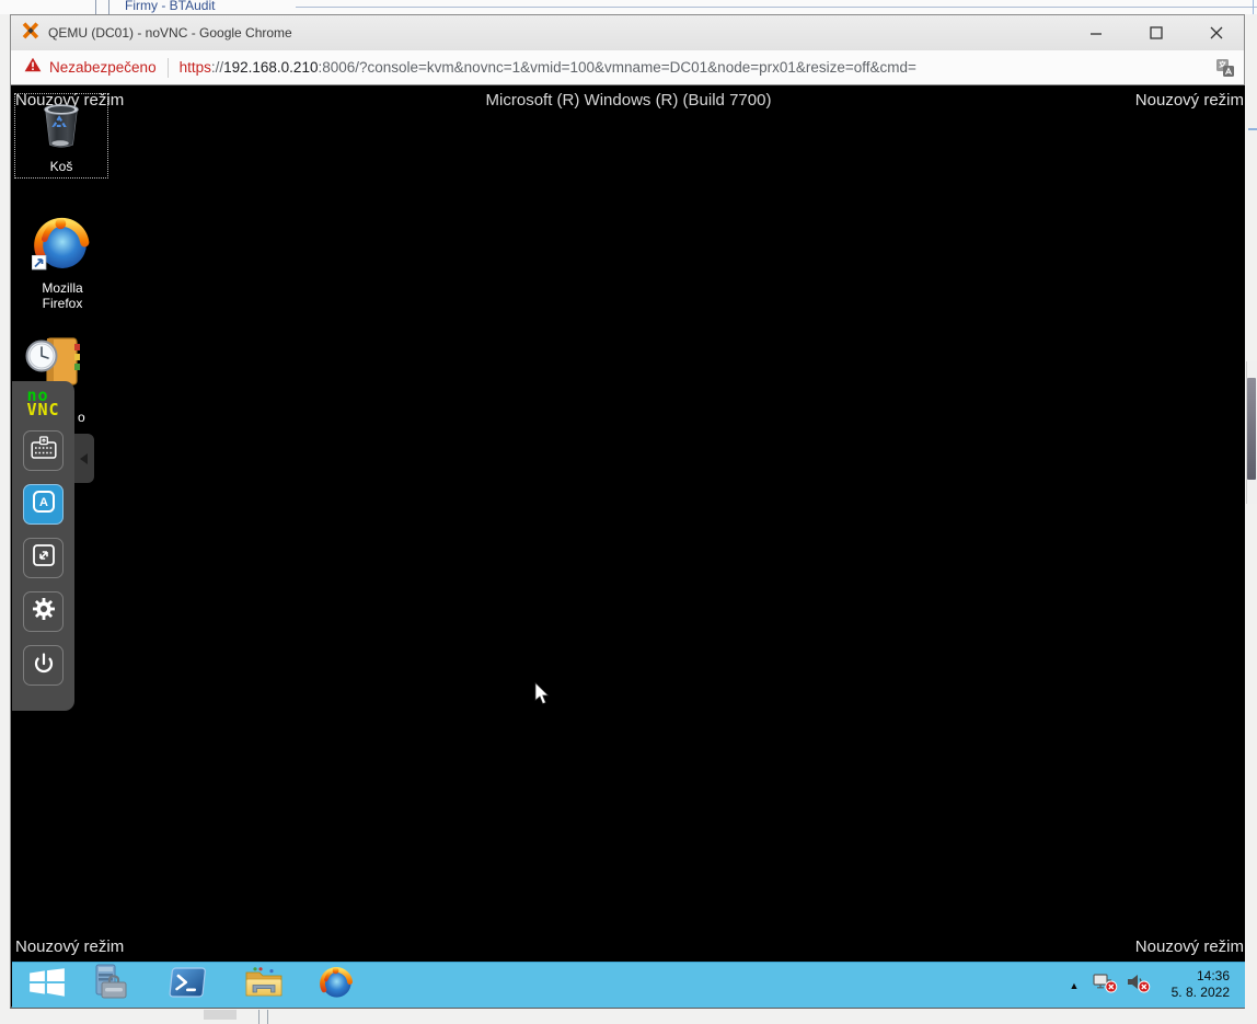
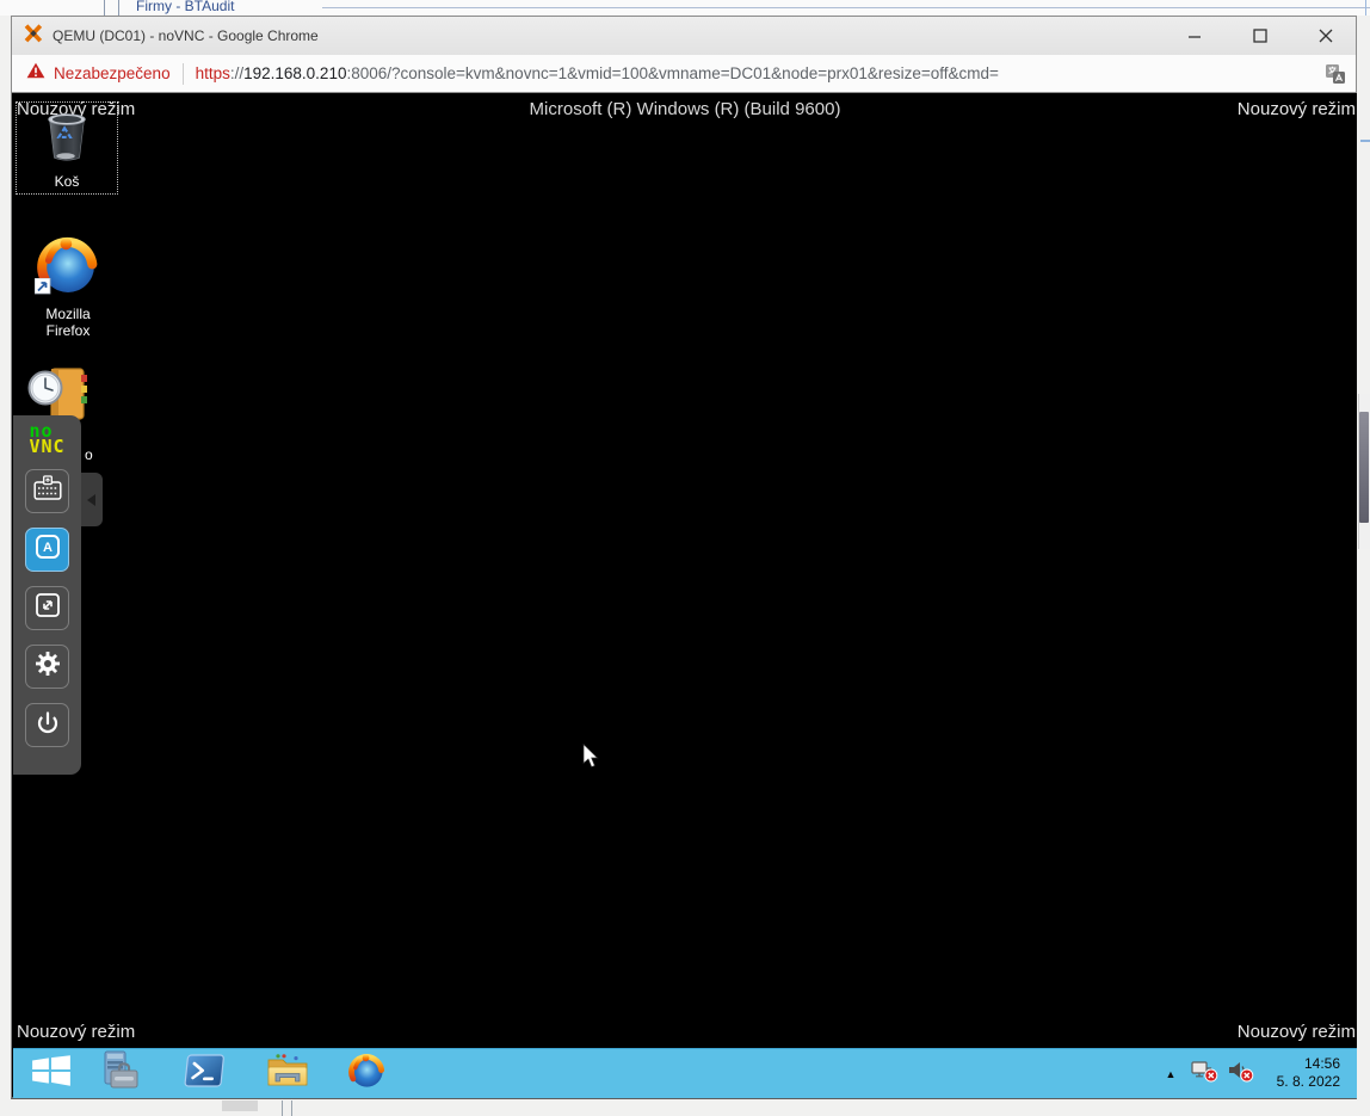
  Firmy - BTAudit
  QEMU (DC01) - noVNC - Google Chrome
  Nezabezpečeno
  https://192.168.0.210:8006/?console=kvm&novnc=1&vmid=100&vmname=DC01&node=prx01&resize=off&cmd=
  Nouzový režim
- Microsoft (R) Windows (R) (Build 7700)
+ Microsoft (R) Windows (R) (Build 9600)
  Nouzový režim
  Nouzový režim
  Nouzový režim
  Koš
  Mozilla Firefox
  o
  no
  VNC
  A
  ▲
- 14:36
+ 14:56
  5. 8. 2022
